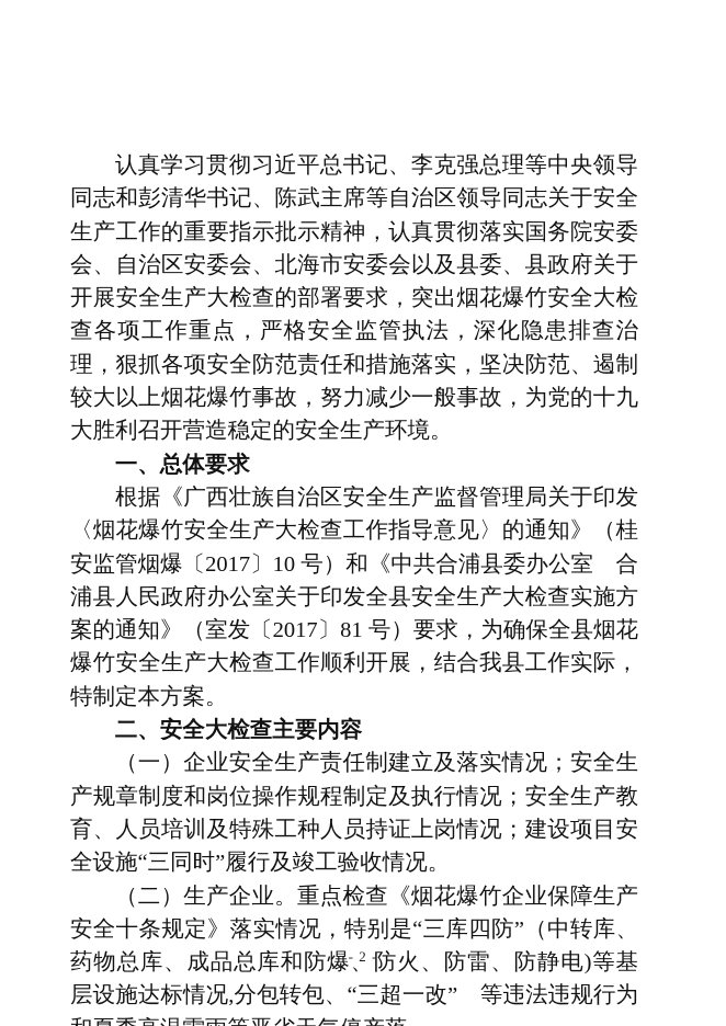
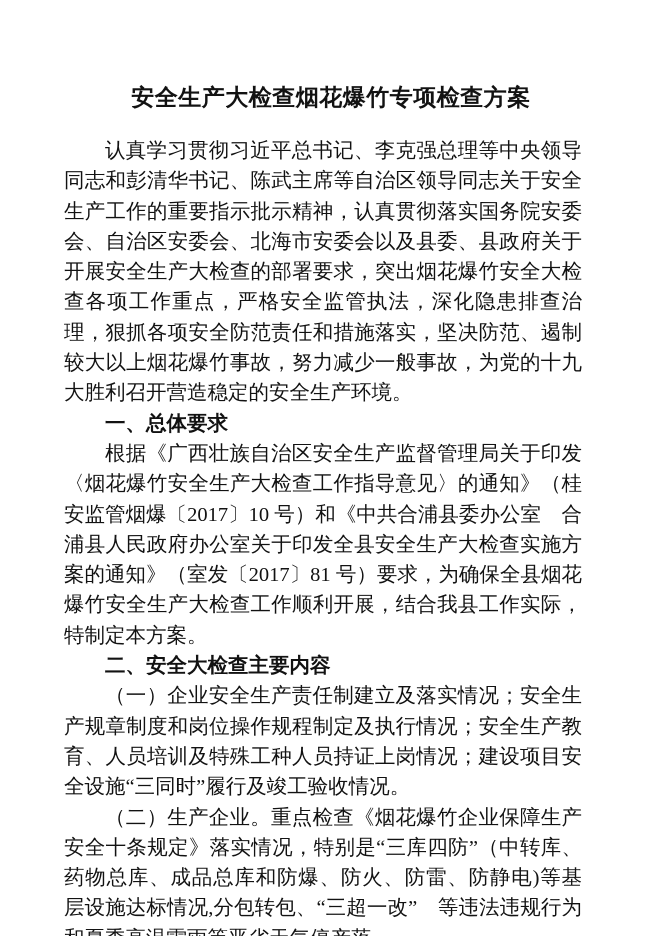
+ 安全生产大检查烟花爆竹专项检查方案
  认真学习贯彻习近平总书记、李克强总理等中央领导同志和彭清华书记、陈武主席等自治区领导同志关于安全生产工作的重要指示批示精神，认真贯彻落实国务院安委会、自治区安委会、北海市安委会以及县委、县政府关于开展安全生产大检查的部署要求，突出烟花爆竹安全大检查各项工作重点，严格安全监管执法，深化隐患排查治理，狠抓各项安全防范责任和措施落实，坚决防范、遏制较大以上烟花爆竹事故，努力减少一般事故，为党的十九大胜利召开营造稳定的安全生产环境。
  一、总体要求
  根据《广西壮族自治区安全生产监督管理局关于印发〈烟花爆竹安全生产大检查工作指导意见〉的通知》（桂安监管烟爆〔2017〕10 号）和《中共合浦县委办公室 合浦县人民政府办公室关于印发全县安全生产大检查实施方案的通知》（室发〔2017〕81 号）要求，为确保全县烟花爆竹安全生产大检查工作顺利开展，结合我县工作实际，特制定本方案。
  二、安全大检查主要内容
  （一）企业安全生产责任制建立及落实情况；安全生产规章制度和岗位操作规程制定及执行情况；安全生产教育、人员培训及特殊工种人员持证上岗情况；建设项目安全设施“三同时”履行及竣工验收情况。
  （二）生产企业。重点检查《烟花爆竹企业保障生产安全十条规定》落实情况，特别是“三库四防”（中转库、药物总库、成品总库和防爆、防火、防雷、防静电)等基层设施达标情况,分包转包、“三超一改” 等违法违规行为
- - 2 -
